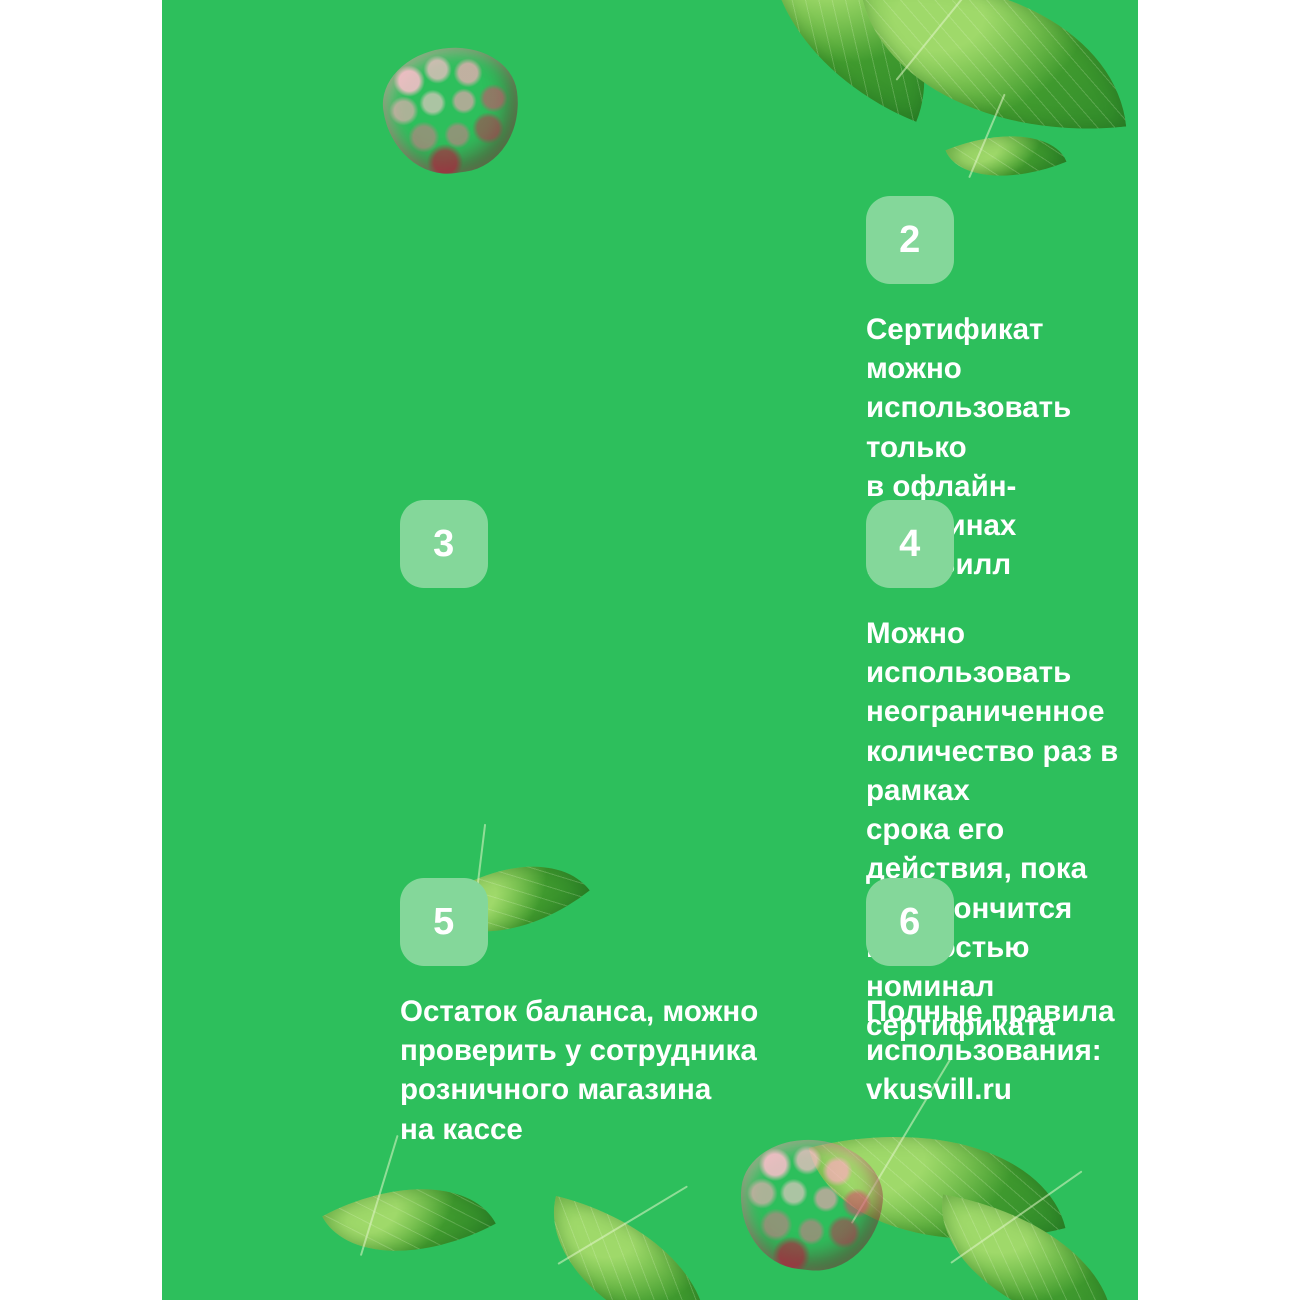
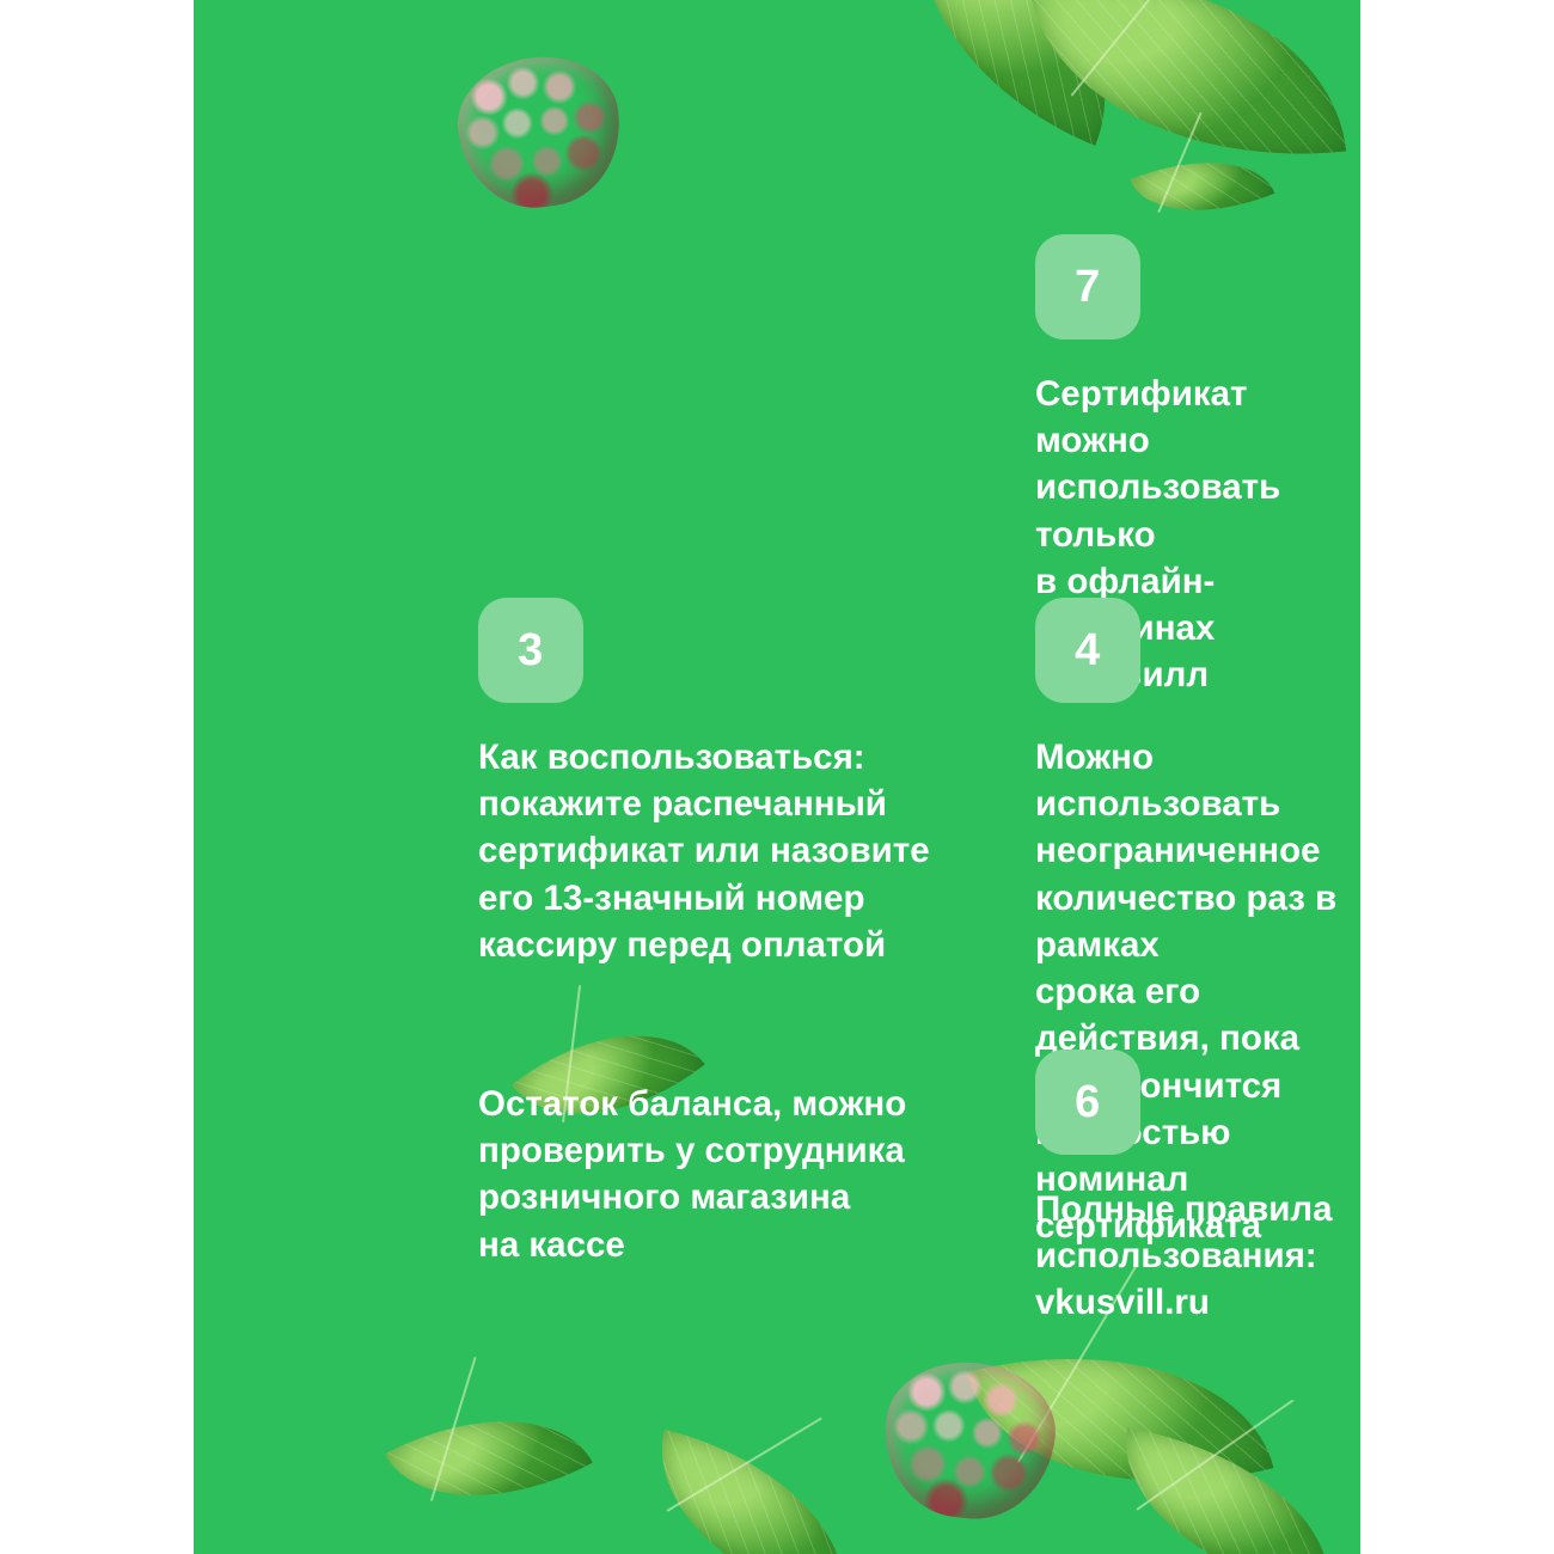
- 2
+ 7
  Сертификат можно
  использовать только
  в офлайн-инах
  3
+ Как воспользоваться:
+ покажите распечанный
+ сертификат или назовите
+ его 13-значный номер
+ кассиру перед оплатой
  4
  Можно использовать
  неограниченное
  количество раз в рамках
  срока его действия, пока
  номинал сертификата
- 5
  Остаток баланса, можно
  проверить у сотрудника
  розничного магазина
  на кассе
  6
  Полные правила
  использования: vkusvill.ru
